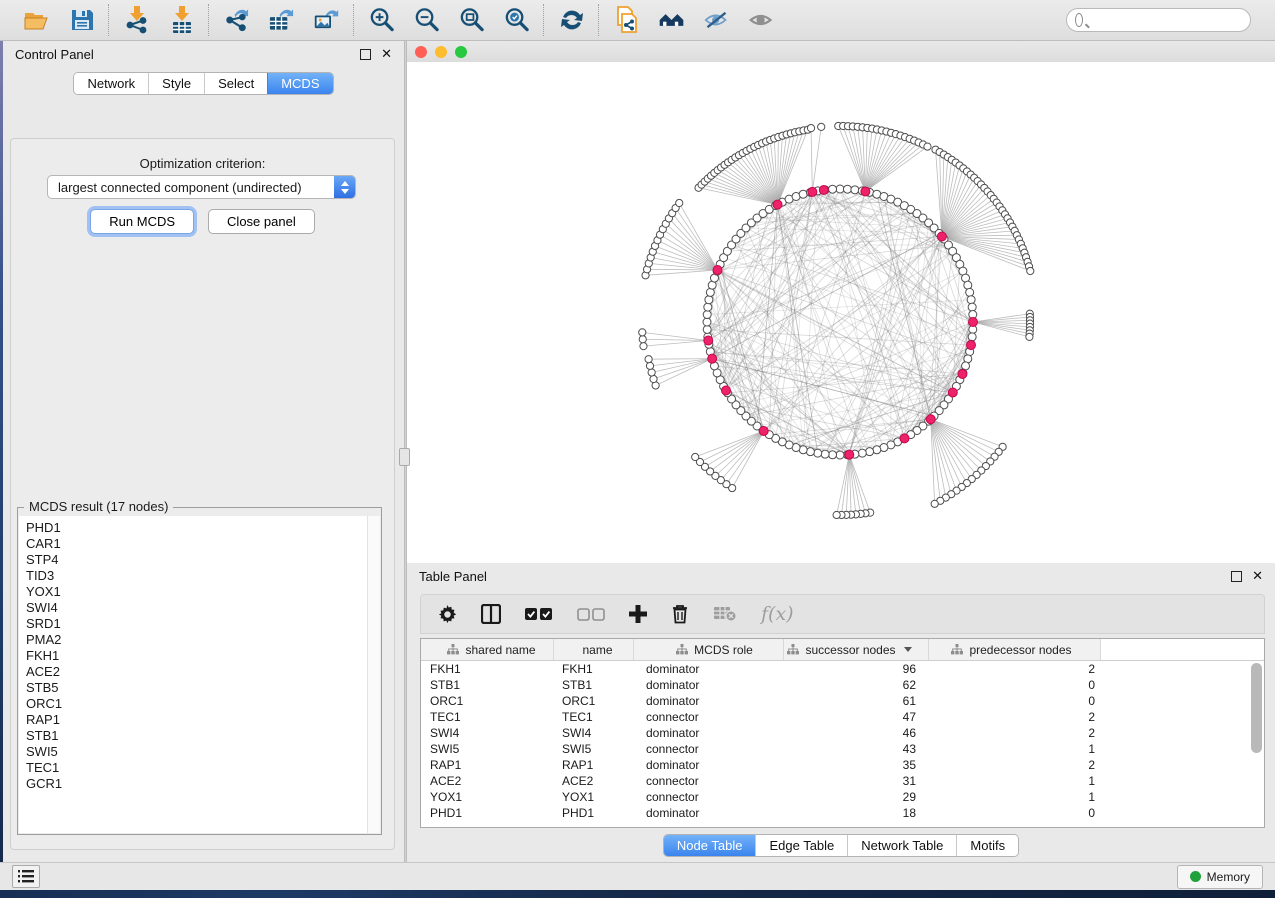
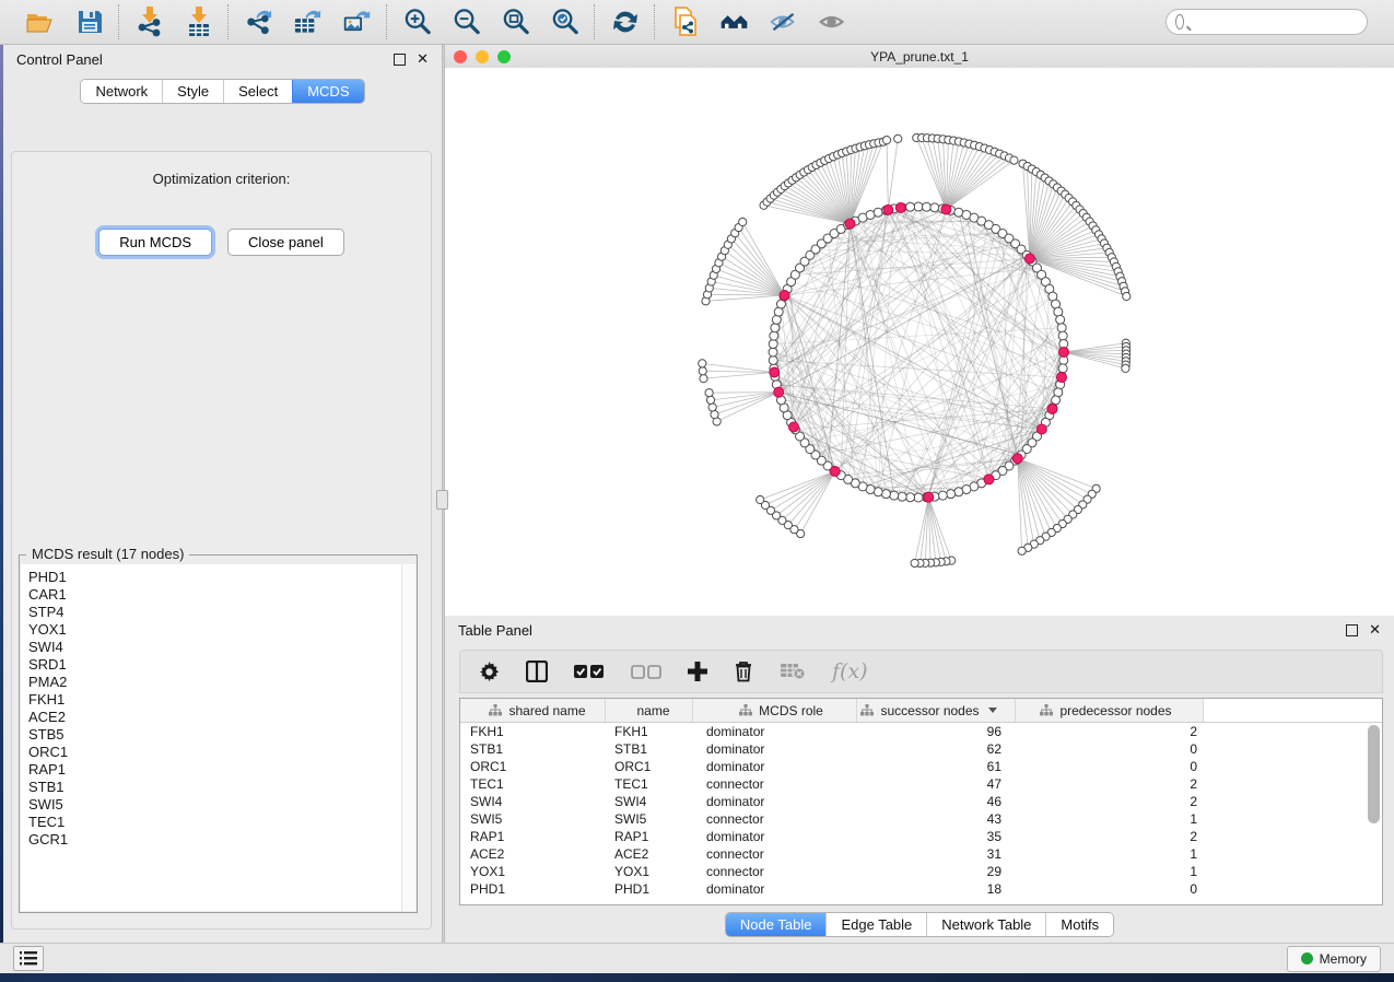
  Control Panel
  ✕
  Network
  Style
  Select
  MCDS
  Optimization criterion:
- largest connected component (undirected)
  Run MCDS
  Close panel
  MCDS result (17 nodes)
  PHD1
  CAR1
  STP4
- TID3
  YOX1
  SWI4
  SRD1
  PMA2
  FKH1
  ACE2
  STB5
  ORC1
  RAP1
  STB1
  SWI5
  TEC1
  GCR1
+ YPA_prune.txt_1
  Table Panel
  ✕
  f(x)
  shared name
  name
  MCDS role
  successor nodes
  predecessor nodes
  FKH1
  FKH1
  dominator
  96
  2
  STB1
  STB1
  dominator
  62
  0
  ORC1
  ORC1
  dominator
  61
  0
  TEC1
  TEC1
  connector
  47
  2
  SWI4
  SWI4
  dominator
  46
  2
  SWI5
  SWI5
  connector
  43
  1
  RAP1
  RAP1
  dominator
  35
  2
  ACE2
  ACE2
  connector
  31
  1
  YOX1
  YOX1
  connector
  29
  1
  PHD1
  PHD1
  dominator
  18
  0
  Node Table
  Edge Table
  Network Table
  Motifs
  Memory
